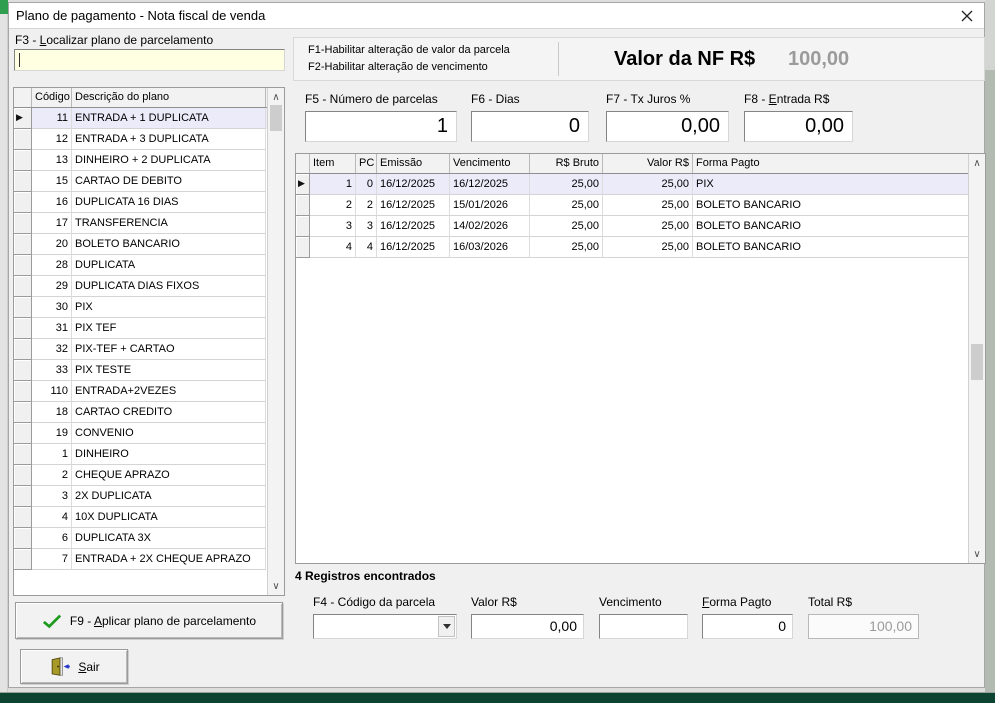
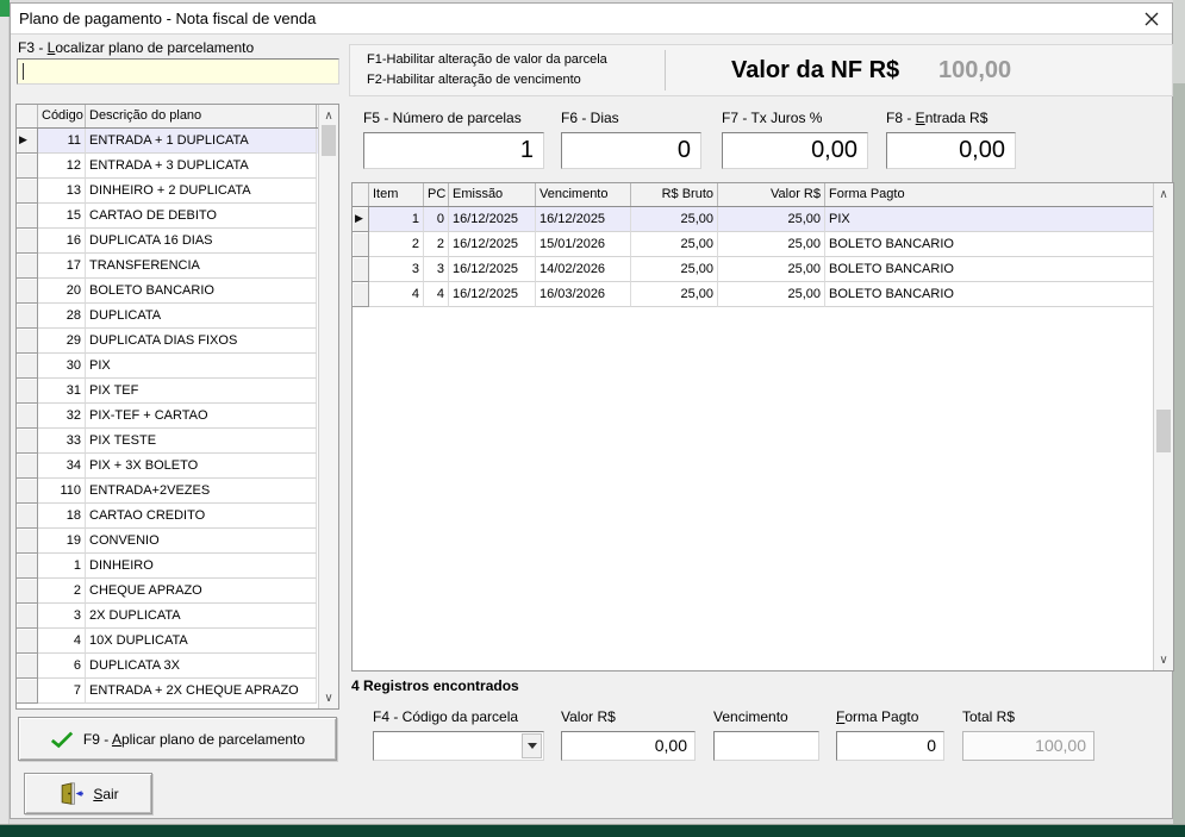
  Plano de pagamento - Nota fiscal de venda
  F3 - Localizar plano de parcelamento
  Código
  Descrição do plano
  ▶
  11
  ENTRADA + 1 DUPLICATA
  12
  ENTRADA + 3 DUPLICATA
  13
  DINHEIRO + 2 DUPLICATA
  15
  CARTAO DE DEBITO
  16
  DUPLICATA 16 DIAS
  17
  TRANSFERENCIA
  20
  BOLETO BANCARIO
  28
  DUPLICATA
  29
  DUPLICATA DIAS FIXOS
  30
  PIX
  31
  PIX TEF
  32
  PIX-TEF + CARTAO
  33
  PIX TESTE
+ 34
+ PIX + 3X BOLETO
  110
  ENTRADA+2VEZES
  18
  CARTAO CREDITO
  19
  CONVENIO
  1
  DINHEIRO
  2
  CHEQUE APRAZO
  3
  2X DUPLICATA
  4
  10X DUPLICATA
  6
  DUPLICATA 3X
  7
  ENTRADA + 2X CHEQUE APRAZO
  ∧
  ∨
  F9 - Aplicar plano de parcelamento
  Sair
  F1-Habilitar alteração de valor da parcela
  F2-Habilitar alteração de vencimento
  Valor da NF R$
  100,00
  F5 - Número de parcelas
  F6 - Dias
  F7 - Tx Juros %
  F8 - Entrada R$
  1
  0
  0,00
  0,00
  Item
  PC
  Emissão
  Vencimento
  R$ Bruto
  Valor R$
  Forma Pagto
  ▶
  1
  0
  16/12/2025
  16/12/2025
  25,00
  25,00
  PIX
  2
  2
  16/12/2025
  15/01/2026
  25,00
  25,00
  BOLETO BANCARIO
  3
  3
  16/12/2025
  14/02/2026
  25,00
  25,00
  BOLETO BANCARIO
  4
  4
  16/12/2025
  16/03/2026
  25,00
  25,00
  BOLETO BANCARIO
  ∧
  ∨
  4 Registros encontrados
  F4 - Código da parcela
  Valor R$
  Vencimento
  Forma Pagto
  Total R$
  0,00
  0
  100,00
